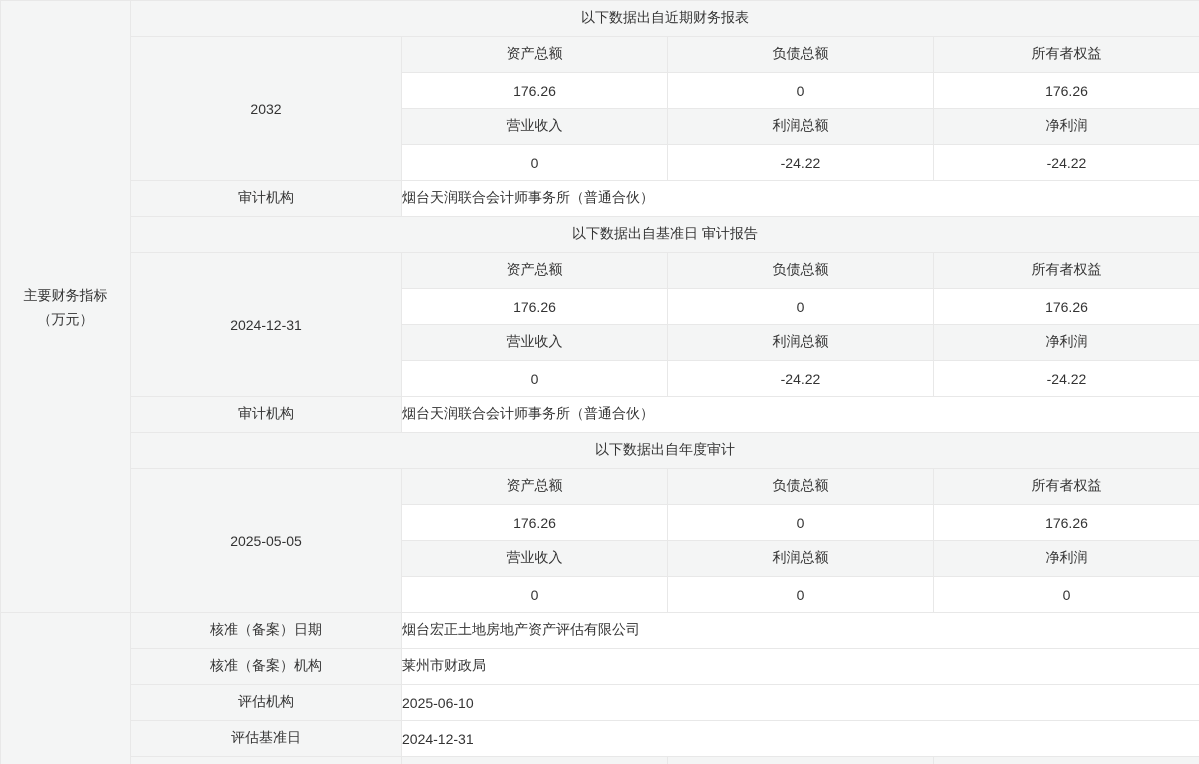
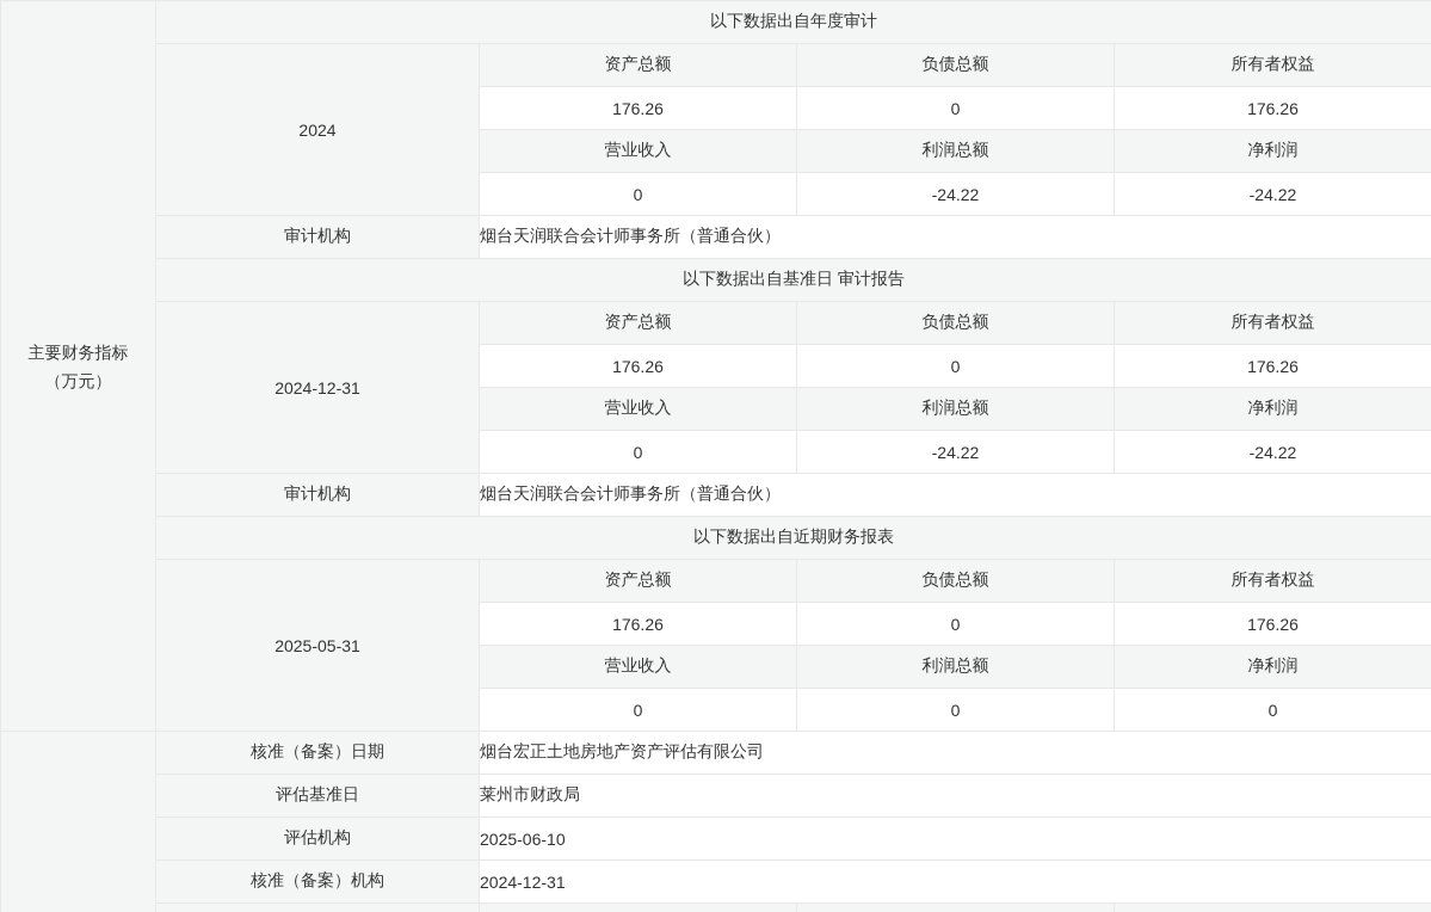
- 主要财务指标 （万元）	以下数据出自近期财务报表
+ 主要财务指标 （万元）	以下数据出自年度审计
- 2032	资产总额	负债总额	所有者权益
+ 2024	资产总额	负债总额	所有者权益
  176.26	0	176.26
  营业收入	利润总额	净利润
  0	-24.22	-24.22
  审计机构	烟台天润联合会计师事务所（普通合伙）
  以下数据出自基准日 审计报告
  2024-12-31	资产总额	负债总额	所有者权益
  176.26	0	176.26
  营业收入	利润总额	净利润
  0	-24.22	-24.22
  审计机构	烟台天润联合会计师事务所（普通合伙）
- 以下数据出自年度审计
+ 以下数据出自近期财务报表
- 2025-05-05	资产总额	负债总额	所有者权益
+ 2025-05-31	资产总额	负债总额	所有者权益
  176.26	0	176.26
  营业收入	利润总额	净利润
  0	0	0
  	核准（备案）日期	烟台宏正土地房地产资产评估有限公司
- 核准（备案）机构	莱州市财政局
+ 评估基准日	莱州市财政局
  评估机构	2025-06-10
- 评估基准日	2024-12-31
+ 核准（备案）机构	2024-12-31
